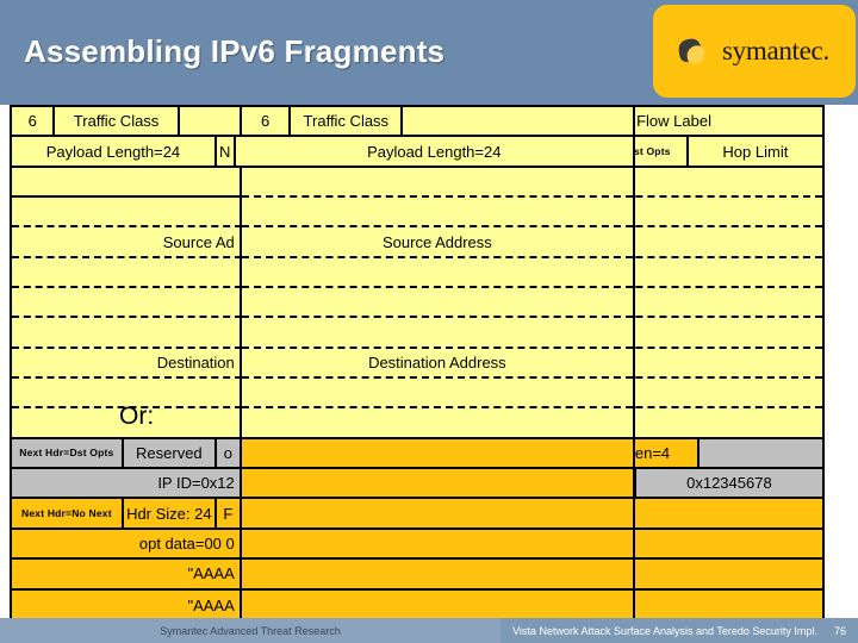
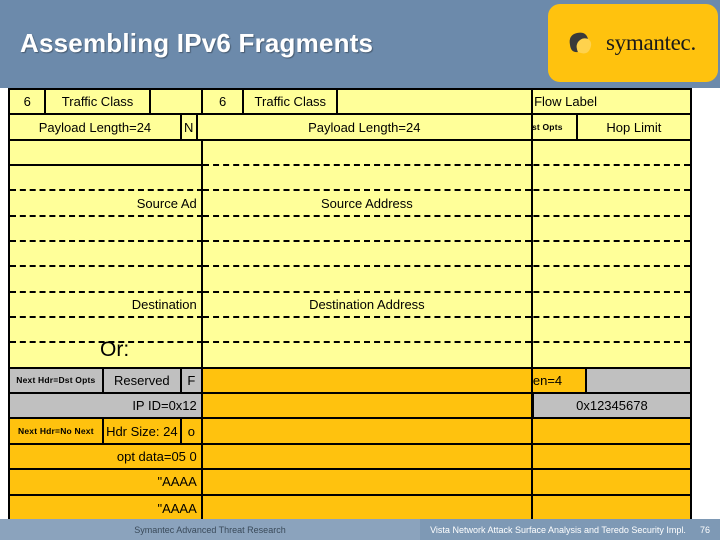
  Assembling IPv6 Fragments
  symantec.
  Flow Label
  Hop Limit
  0x12345678
  6
  Traffic Class
  6
  Traffic Class
  Payload Length=24
  N
  Payload Length=24
  Source Ad
  Source Address
  Destination
  Destination Address
  Next Hdr=Dst Opts
  Reserved
- o
+ F
  IP ID=0x12
  Next Hdr=No Next
  Hdr Size: 24
- F
+ o
- opt data=00 0
+ opt data=05 0
  "AAAA
  "AAAA
  Or:
  Symantec Advanced Threat Research
  Vista Network Attack Surface Analysis and Teredo Security Impl.
  76
